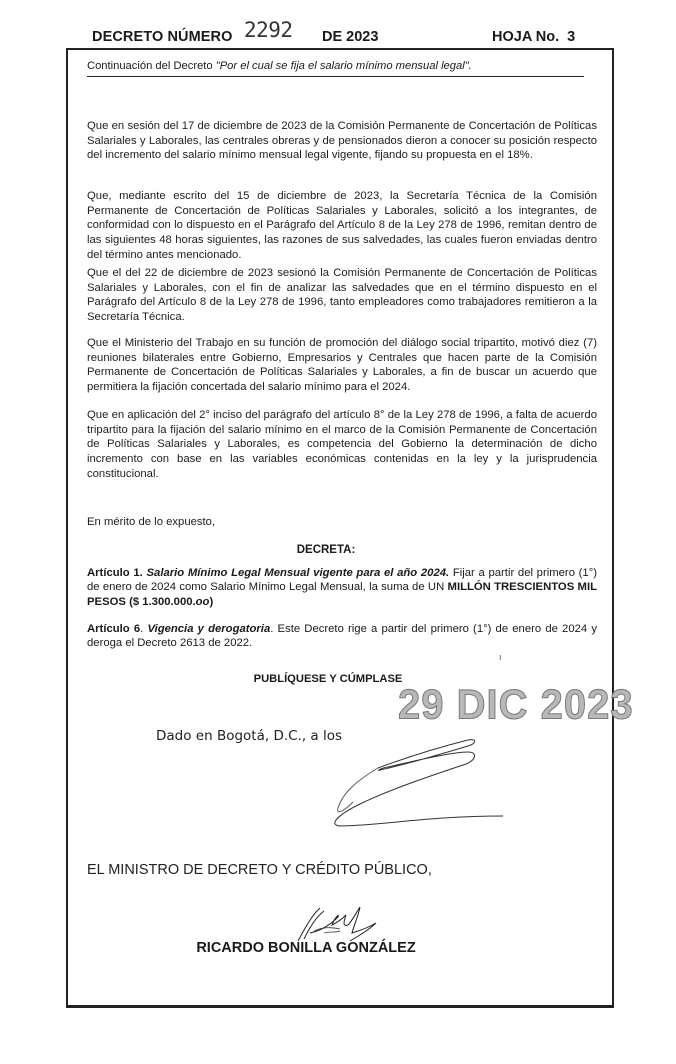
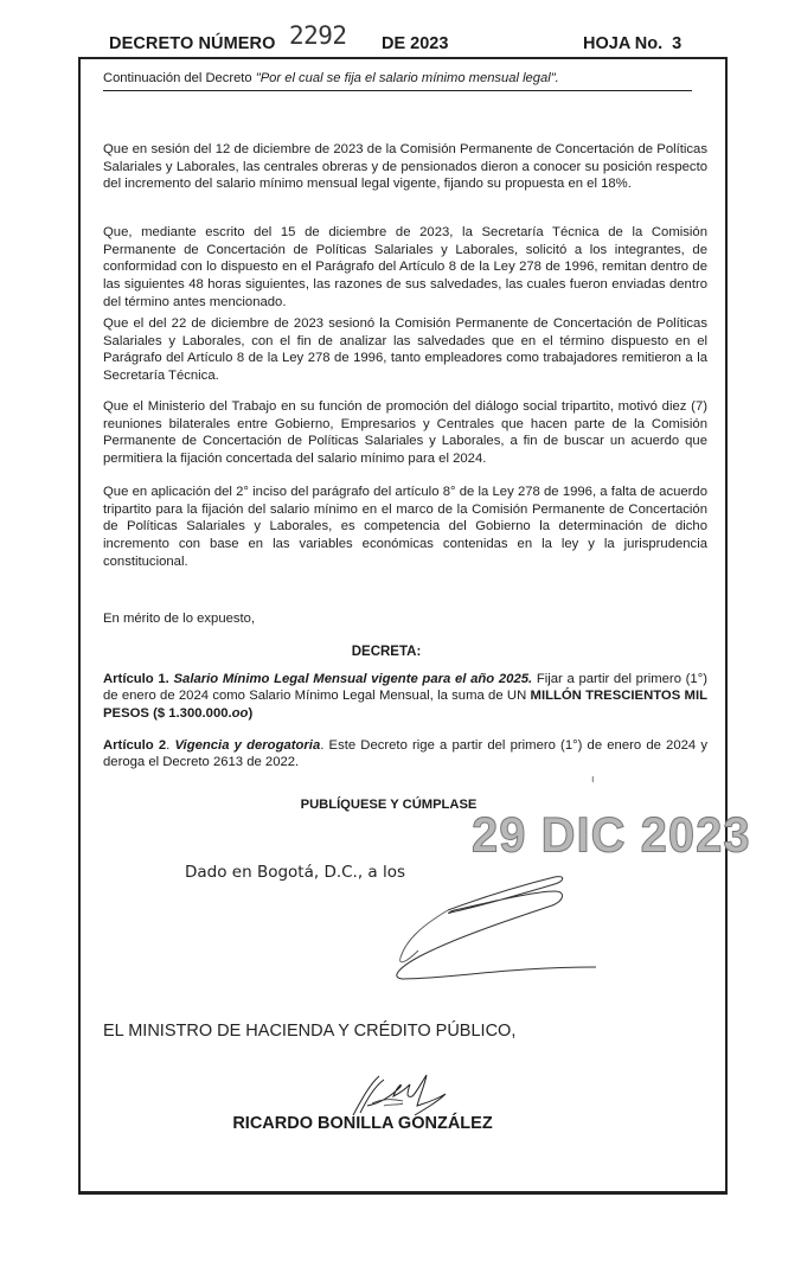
  DECRETO NÚMERO
  2292
  DE 2023
  HOJA No. 3
  Continuación del Decreto "Por el cual se fija el salario mínimo mensual legal".
- Que en sesión del 17 de diciembre de 2023 de la Comisión Permanente de Concertación de Políticas Salariales y Laborales, las centrales obreras y de pensionados dieron a conocer su posición respecto del incremento del salario mínimo mensual legal vigente, fijando su propuesta en el 18%.
+ Que en sesión del 12 de diciembre de 2023 de la Comisión Permanente de Concertación de Políticas Salariales y Laborales, las centrales obreras y de pensionados dieron a conocer su posición respecto del incremento del salario mínimo mensual legal vigente, fijando su propuesta en el 18%.
  Que, mediante escrito del 15 de diciembre de 2023, la Secretaría Técnica de la Comisión Permanente de Concertación de Políticas Salariales y Laborales, solicitó a los integrantes, de conformidad con lo dispuesto en el Parágrafo del Artículo 8 de la Ley 278 de 1996, remitan dentro de las siguientes 48 horas siguientes, las razones de sus salvedades, las cuales fueron enviadas dentro del término antes mencionado.
  Que el del 22 de diciembre de 2023 sesionó la Comisión Permanente de Concertación de Políticas Salariales y Laborales, con el fin de analizar las salvedades que en el término dispuesto en el Parágrafo del Artículo 8 de la Ley 278 de 1996, tanto empleadores como trabajadores remitieron a la Secretaría Técnica.
  Que el Ministerio del Trabajo en su función de promoción del diálogo social tripartito, motivó diez (7) reuniones bilaterales entre Gobierno, Empresarios y Centrales que hacen parte de la Comisión Permanente de Concertación de Políticas Salariales y Laborales, a fin de buscar un acuerdo que permitiera la fijación concertada del salario mínimo para el 2024.
  Que en aplicación del 2° inciso del parágrafo del artículo 8° de la Ley 278 de 1996, a falta de acuerdo tripartito para la fijación del salario mínimo en el marco de la Comisión Permanente de Concertación de Políticas Salariales y Laborales, es competencia del Gobierno la determinación de dicho incremento con base en las variables económicas contenidas en la ley y la jurisprudencia constitucional.
  En mérito de lo expuesto,
  DECRETA:
- Artículo 1. Salario Mínimo Legal Mensual vigente para el año 2024. Fijar a partir del primero (1°) de enero de 2024 como Salario Mínimo Legal Mensual, la suma de UN MILLÓN TRESCIENTOS MIL PESOS ($ 1.300.000.oo)
+ Artículo 1. Salario Mínimo Legal Mensual vigente para el año 2025. Fijar a partir del primero (1°) de enero de 2024 como Salario Mínimo Legal Mensual, la suma de UN MILLÓN TRESCIENTOS MIL PESOS ($ 1.300.000.oo)
- Artículo 6. Vigencia y derogatoria. Este Decreto rige a partir del primero (1°) de enero de 2024 y deroga el Decreto 2613 de 2022.
+ Artículo 2. Vigencia y derogatoria. Este Decreto rige a partir del primero (1°) de enero de 2024 y deroga el Decreto 2613 de 2022.
  ı
  PUBLÍQUESE Y CÚMPLASE
  29 DIC 2023
  Dado en Bogotá, D.C., a los
- EL MINISTRO DE DECRETO Y CRÉDITO PÚBLICO,
+ EL MINISTRO DE HACIENDA Y CRÉDITO PÚBLICO,
  RICARDO BONILLA GONZÁLEZ
